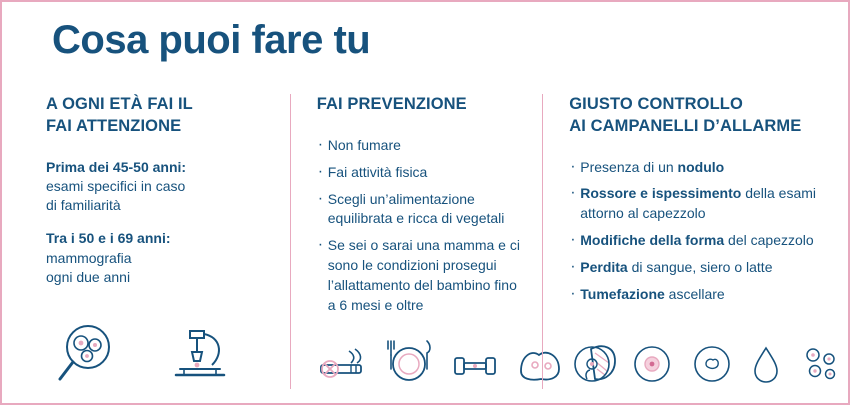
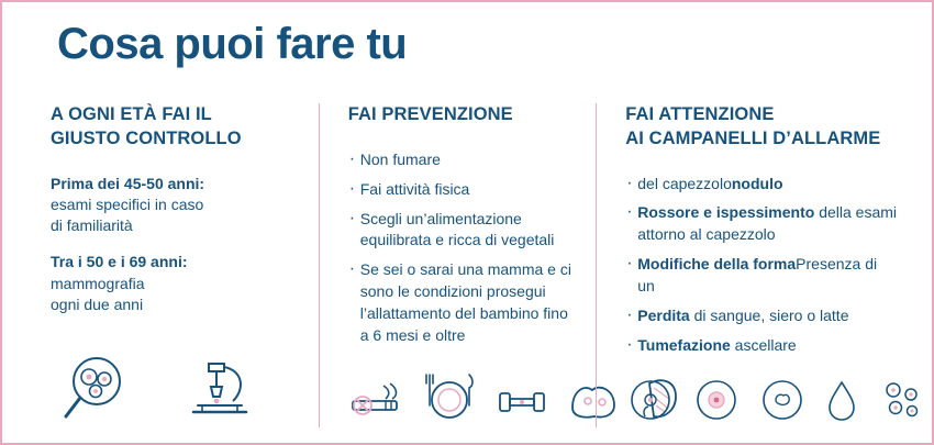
  Cosa puoi fare tu
  A OGNI ETÀ FAI IL
- FAI ATTENZIONE
+ GIUSTO CONTROLLO
  Prima dei 45-50 anni:
  esami specifici in caso
  di familiarità
  Tra i 50 e i 69 anni:
  mammografia
  ogni due anni
  FAI PREVENZIONE
  Non fumare
  Fai attività fisica
  Scegli un’alimentazione equilibrata e ricca di vegetali
  Se sei o sarai una mamma e ci sono le condizioni prosegui l’allattamento del bambino fino a 6 mesi e oltre
- GIUSTO CONTROLLO
+ FAI ATTENZIONE
  AI CAMPANELLI D’ALLARME
- Presenza di un nodulo
+ del capezzolonodulo
  Rossore e ispessimento della esami attorno al capezzolo
- Modifiche della forma del capezzolo
+ Modifiche della formaPresenza di un
  Perdita di sangue, siero o latte
  Tumefazione ascellare
